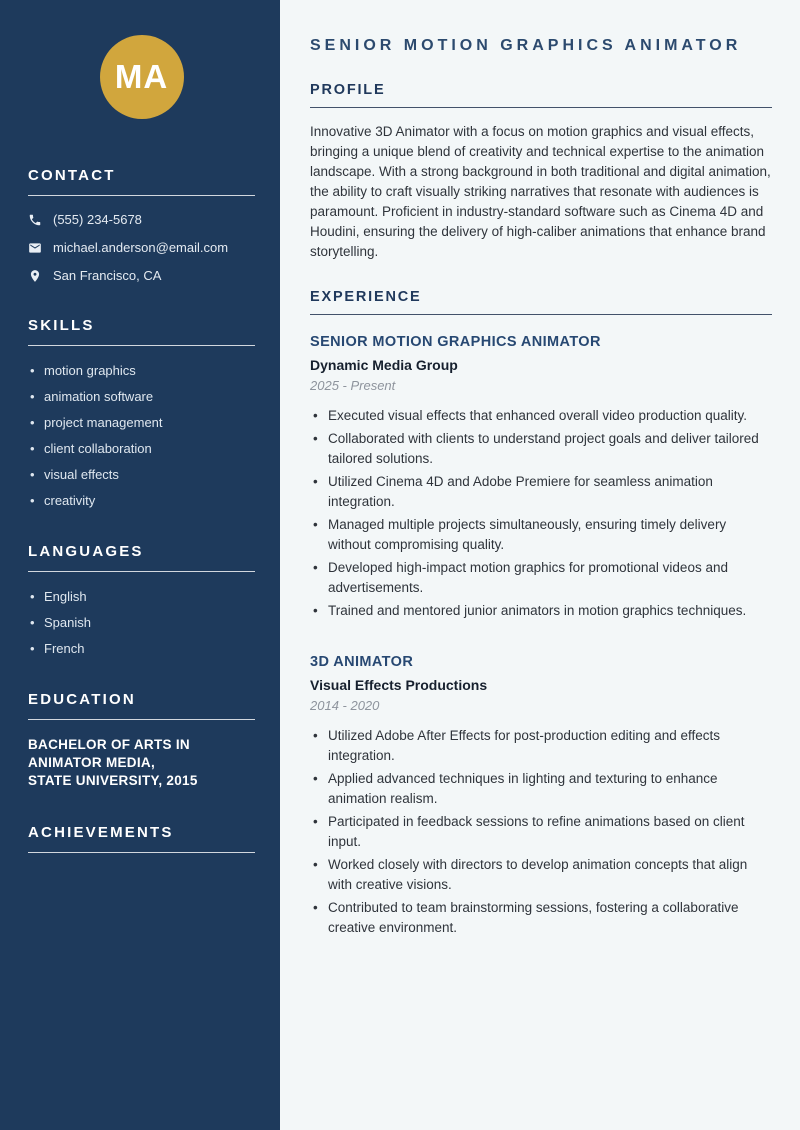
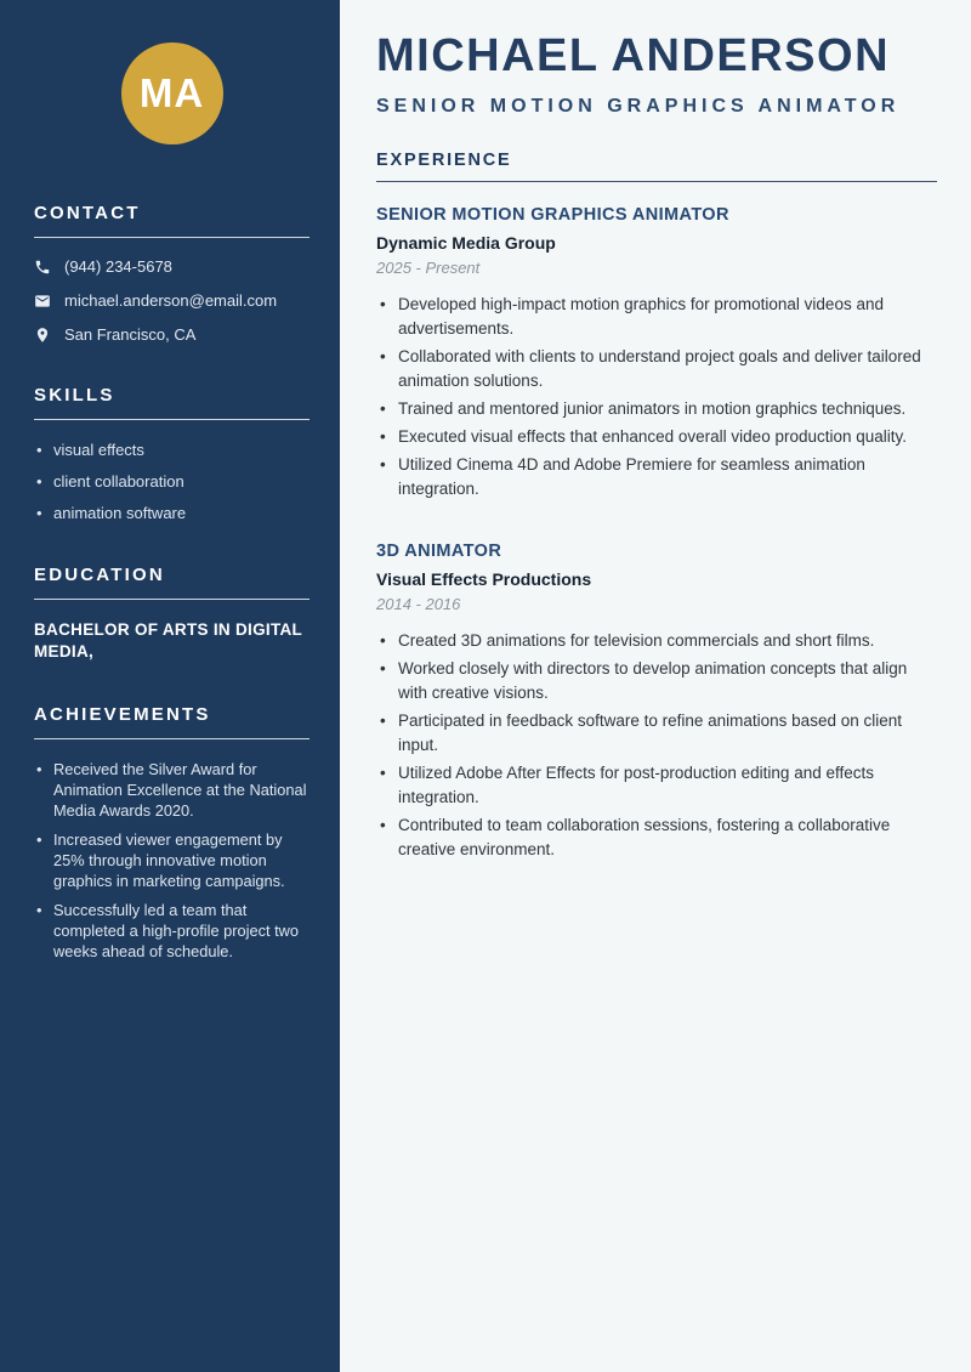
  MA
  CONTACT
- (555) 234-5678
+ (944) 234-5678
  michael.anderson@email.com
  San Francisco, CA
  SKILLS
- motion graphics
- animation software
+ visual effects
- project management
  client collaboration
- visual effects
+ animation software
- creativity
- LANGUAGES
- English
- Spanish
- French
  EDUCATION
- BACHELOR OF ARTS IN ANIMATOR MEDIA,
+ BACHELOR OF ARTS IN DIGITAL MEDIA,
- STATE UNIVERSITY, 2015
  ACHIEVEMENTS
+ Received the Silver Award for Animation Excellence at the National Media Awards 2020.
+ Increased viewer engagement by 25% through innovative motion graphics in marketing campaigns.
+ Successfully led a team that completed a high-profile project two weeks ahead of schedule.
+ MICHAEL ANDERSON
  SENIOR MOTION GRAPHICS ANIMATOR
- PROFILE
- Innovative 3D Animator with a focus on motion graphics and visual effects, bringing a unique blend of creativity and technical expertise to the animation landscape. With a strong background in both traditional and digital animation, the ability to craft visually striking narratives that resonate with audiences is paramount. Proficient in industry-standard software such as Cinema 4D and Houdini, ensuring the delivery of high-caliber animations that enhance brand storytelling.
  EXPERIENCE
  SENIOR MOTION GRAPHICS ANIMATOR
  Dynamic Media Group
  2025 - Present
- Executed visual effects that enhanced overall video production quality.
+ Developed high-impact motion graphics for promotional videos and advertisements.
- Collaborated with clients to understand project goals and deliver tailored tailored solutions.
+ Collaborated with clients to understand project goals and deliver tailored animation solutions.
- Utilized Cinema 4D and Adobe Premiere for seamless animation integration.
+ Trained and mentored junior animators in motion graphics techniques.
- Managed multiple projects simultaneously, ensuring timely delivery without compromising quality.
- Developed high-impact motion graphics for promotional videos and advertisements.
+ Executed visual effects that enhanced overall video production quality.
- Trained and mentored junior animators in motion graphics techniques.
+ Utilized Cinema 4D and Adobe Premiere for seamless animation integration.
  3D ANIMATOR
  Visual Effects Productions
- 2014 - 2020
+ 2014 - 2016
+ Created 3D animations for television commercials and short films.
- Utilized Adobe After Effects for post-production editing and effects integration.
+ Worked closely with directors to develop animation concepts that align with creative visions.
- Applied advanced techniques in lighting and texturing to enhance animation realism.
- Participated in feedback sessions to refine animations based on client input.
+ Participated in feedback software to refine animations based on client input.
- Worked closely with directors to develop animation concepts that align with creative visions.
+ Utilized Adobe After Effects for post-production editing and effects integration.
- Contributed to team brainstorming sessions, fostering a collaborative creative environment.
+ Contributed to team collaboration sessions, fostering a collaborative creative environment.
